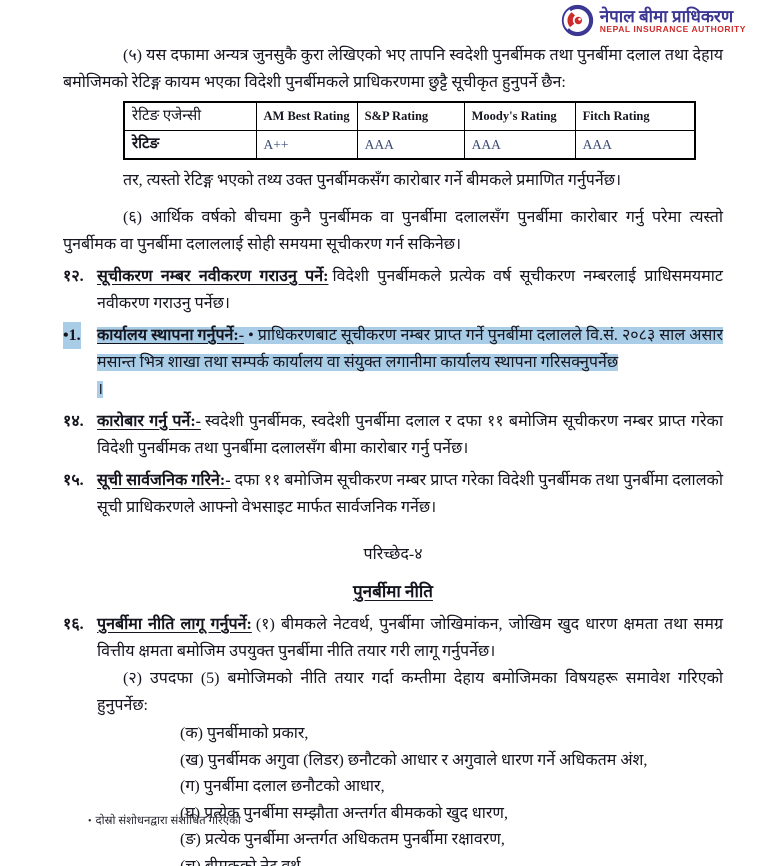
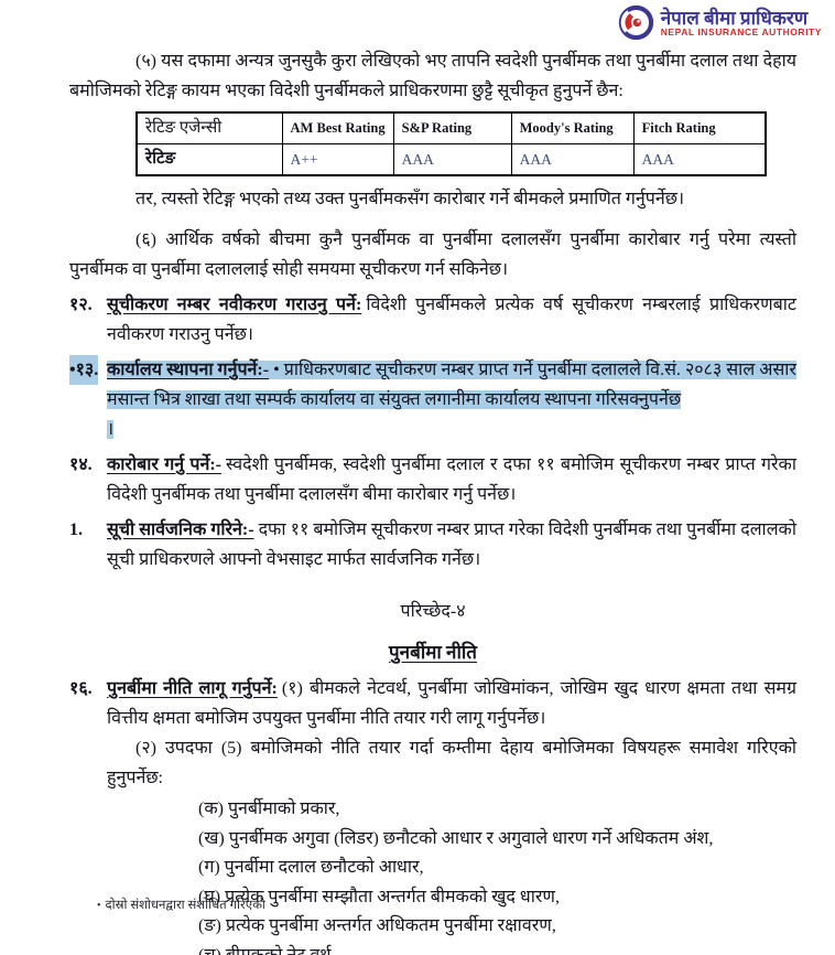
  नेपाल बीमा प्राधिकरण
  NEPAL INSURANCE AUTHORITY
  (५) यस दफामा अन्यत्र जुनसुकै कुरा लेखिएको भए तापनि स्वदेशी पुनर्बीमक तथा पुनर्बीमा दलाल तथा देहाय बमोजिमको रेटिङ्ग कायम भएका विदेशी पुनर्बीमकले प्राधिकरणमा छुट्टै सूचीकृत हुनुपर्ने छैन:
  रेटिङ एजेन्सी	AM Best Rating	S&P Rating	Moody's Rating	Fitch Rating
  रेटिङ	A++	AAA	AAA	AAA
  तर, त्यस्तो रेटिङ्ग भएको तथ्य उक्त पुनर्बीमकसँग कारोबार गर्ने बीमकले प्रमाणित गर्नुपर्नेछ।
  (६) आर्थिक वर्षको बीचमा कुनै पुनर्बीमक वा पुनर्बीमा दलालसँग पुनर्बीमा कारोबार गर्नु परेमा त्यस्तो पुनर्बीमक वा पुनर्बीमा दलाललाई सोही समयमा सूचीकरण गर्न सकिनेछ।
  १२.
- सूचीकरण नम्बर नवीकरण गराउनु पर्ने: विदेशी पुनर्बीमकले प्रत्येक वर्ष सूचीकरण नम्बरलाई प्राधिसमयमाट नवीकरण गराउनु पर्नेछ।
+ सूचीकरण नम्बर नवीकरण गराउनु पर्ने: विदेशी पुनर्बीमकले प्रत्येक वर्ष सूचीकरण नम्बरलाई प्राधिकरणबाट नवीकरण गराउनु पर्नेछ।
- •1.
+ •१३.
  कार्यालय स्थापना गर्नुपर्ने:- • प्राधिकरणबाट सूचीकरण नम्बर प्राप्त गर्ने पुनर्बीमा दलालले वि.सं. २०८३ साल असार मसान्त भित्र शाखा तथा सम्पर्क कार्यालय वा संयुक्त लगानीमा कार्यालय स्थापना गरिसक्नुपर्नेछ
  ।
  १४.
  कारोबार गर्नु पर्ने:- स्वदेशी पुनर्बीमक, स्वदेशी पुनर्बीमा दलाल र दफा ११ बमोजिम सूचीकरण नम्बर प्राप्त गरेका विदेशी पुनर्बीमक तथा पुनर्बीमा दलालसँग बीमा कारोबार गर्नु पर्नेछ।
- १५.
+ 1.
  सूची सार्वजनिक गरिने:- दफा ११ बमोजिम सूचीकरण नम्बर प्राप्त गरेका विदेशी पुनर्बीमक तथा पुनर्बीमा दलालको सूची प्राधिकरणले आफ्नो वेभसाइट मार्फत सार्वजनिक गर्नेछ।
  परिच्छेद-४
  पुनर्बीमा नीति
  १६.
  पुनर्बीमा नीति लागू गर्नुपर्ने: (१) बीमकले नेटवर्थ, पुनर्बीमा जोखिमांकन, जोखिम खुद धारण क्षमता तथा समग्र वित्तीय क्षमता बमोजिम उपयुक्त पुनर्बीमा नीति तयार गरी लागू गर्नुपर्नेछ।
  (२) उपदफा (5) बमोजिमको नीति तयार गर्दा कम्तीमा देहाय बमोजिमका विषयहरू समावेश गरिएको हुनुपर्नेछ:
  (क) पुनर्बीमाको प्रकार,
  (ख) पुनर्बीमक अगुवा (लिडर) छनौटको आधार र अगुवाले धारण गर्ने अधिकतम अंश,
  (ग) पुनर्बीमा दलाल छनौटको आधार,
  (घ) प्रत्येक पुनर्बीमा सम्झौता अन्तर्गत बीमकको खुद धारण,
  (ङ) प्रत्येक पुनर्बीमा अन्तर्गत अधिकतम पुनर्बीमा रक्षावरण,
  • दोस्रो संशोधनद्वारा संशोधित गरिएको
